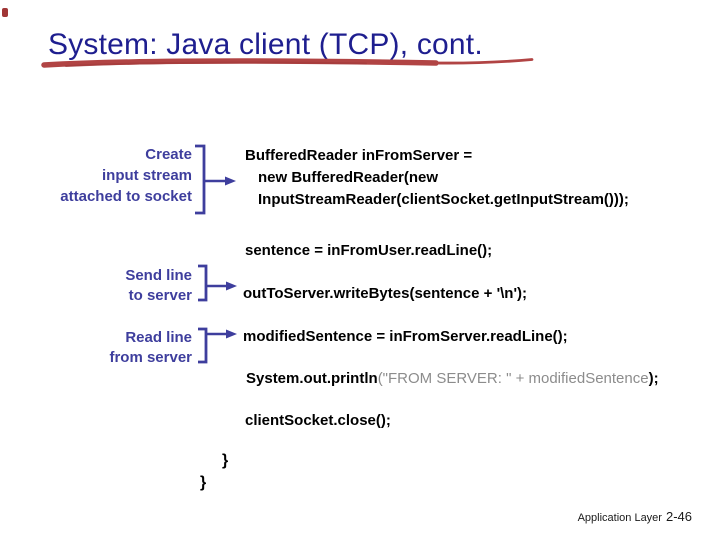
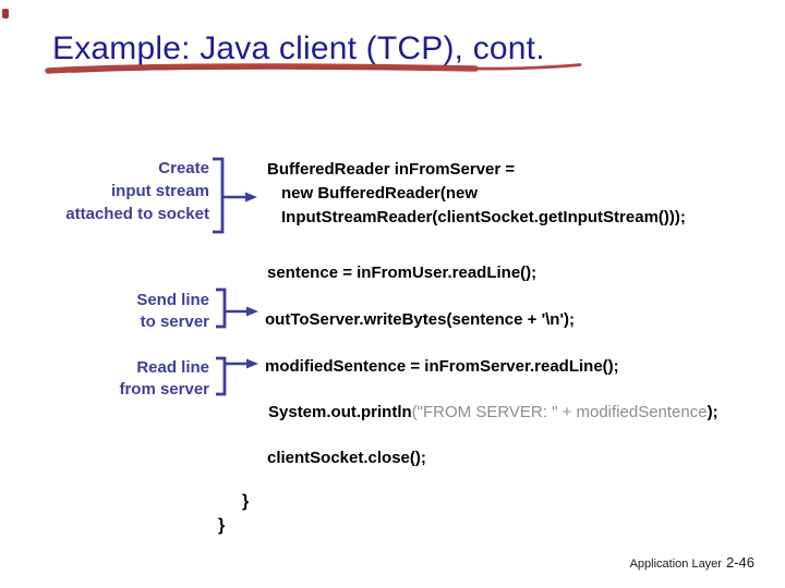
- System: Java client (TCP), cont.
+ Example: Java client (TCP), cont.
  Create
  input stream
  attached to socket
  BufferedReader inFromServer =
  new BufferedReader(new
  InputStreamReader(clientSocket.getInputStream()));
  sentence = inFromUser.readLine();
  Send line
  to server
  outToServer.writeBytes(sentence + '\n');
  Read line
  from server
  modifiedSentence = inFromServer.readLine();
  System.out.println("FROM SERVER: " + modifiedSentence);
  clientSocket.close();
  }
  }
  Application Layer
  2-46
